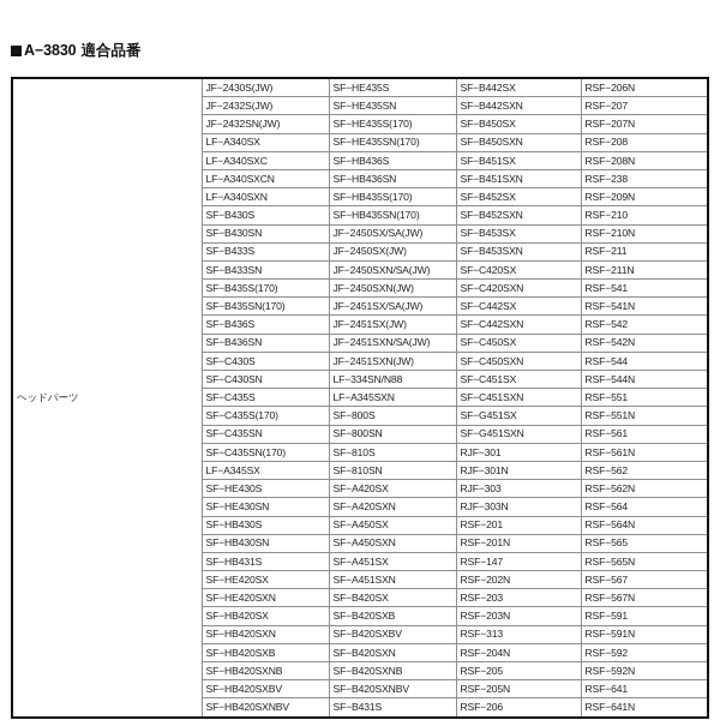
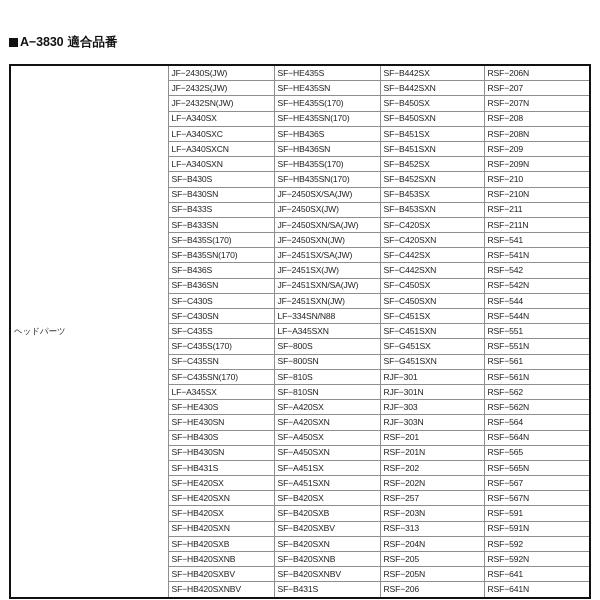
  A−3830
  適合品番
  ヘッドパーツ	JF−2430S(JW)	SF−HE435S	SF−B442SX	RSF−206N
  JF−2432S(JW)	SF−HE435SN	SF−B442SXN	RSF−207
  JF−2432SN(JW)	SF−HE435S(170)	SF−B450SX	RSF−207N
  LF−A340SX	SF−HE435SN(170)	SF−B450SXN	RSF−208
  LF−A340SXC	SF−HB436S	SF−B451SX	RSF−208N
- LF−A340SXCN	SF−HB436SN	SF−B451SXN	RSF−238
+ LF−A340SXCN	SF−HB436SN	SF−B451SXN	RSF−209
  LF−A340SXN	SF−HB435S(170)	SF−B452SX	RSF−209N
  SF−B430S	SF−HB435SN(170)	SF−B452SXN	RSF−210
  SF−B430SN	JF−2450SX/SA(JW)	SF−B453SX	RSF−210N
  SF−B433S	JF−2450SX(JW)	SF−B453SXN	RSF−211
  SF−B433SN	JF−2450SXN/SA(JW)	SF−C420SX	RSF−211N
  SF−B435S(170)	JF−2450SXN(JW)	SF−C420SXN	RSF−541
  SF−B435SN(170)	JF−2451SX/SA(JW)	SF−C442SX	RSF−541N
  SF−B436S	JF−2451SX(JW)	SF−C442SXN	RSF−542
  SF−B436SN	JF−2451SXN/SA(JW)	SF−C450SX	RSF−542N
  SF−C430S	JF−2451SXN(JW)	SF−C450SXN	RSF−544
  SF−C430SN	LF−334SN/N88	SF−C451SX	RSF−544N
  SF−C435S	LF−A345SXN	SF−C451SXN	RSF−551
  SF−C435S(170)	SF−800S	SF−G451SX	RSF−551N
  SF−C435SN	SF−800SN	SF−G451SXN	RSF−561
  SF−C435SN(170)	SF−810S	RJF−301	RSF−561N
  LF−A345SX	SF−810SN	RJF−301N	RSF−562
  SF−HE430S	SF−A420SX	RJF−303	RSF−562N
  SF−HE430SN	SF−A420SXN	RJF−303N	RSF−564
  SF−HB430S	SF−A450SX	RSF−201	RSF−564N
  SF−HB430SN	SF−A450SXN	RSF−201N	RSF−565
- SF−HB431S	SF−A451SX	RSF−147	RSF−565N
+ SF−HB431S	SF−A451SX	RSF−202	RSF−565N
  SF−HE420SX	SF−A451SXN	RSF−202N	RSF−567
- SF−HE420SXN	SF−B420SX	RSF−203	RSF−567N
+ SF−HE420SXN	SF−B420SX	RSF−257	RSF−567N
  SF−HB420SX	SF−B420SXB	RSF−203N	RSF−591
  SF−HB420SXN	SF−B420SXBV	RSF−313	RSF−591N
  SF−HB420SXB	SF−B420SXN	RSF−204N	RSF−592
  SF−HB420SXNB	SF−B420SXNB	RSF−205	RSF−592N
  SF−HB420SXBV	SF−B420SXNBV	RSF−205N	RSF−641
  SF−HB420SXNBV	SF−B431S	RSF−206	RSF−641N
